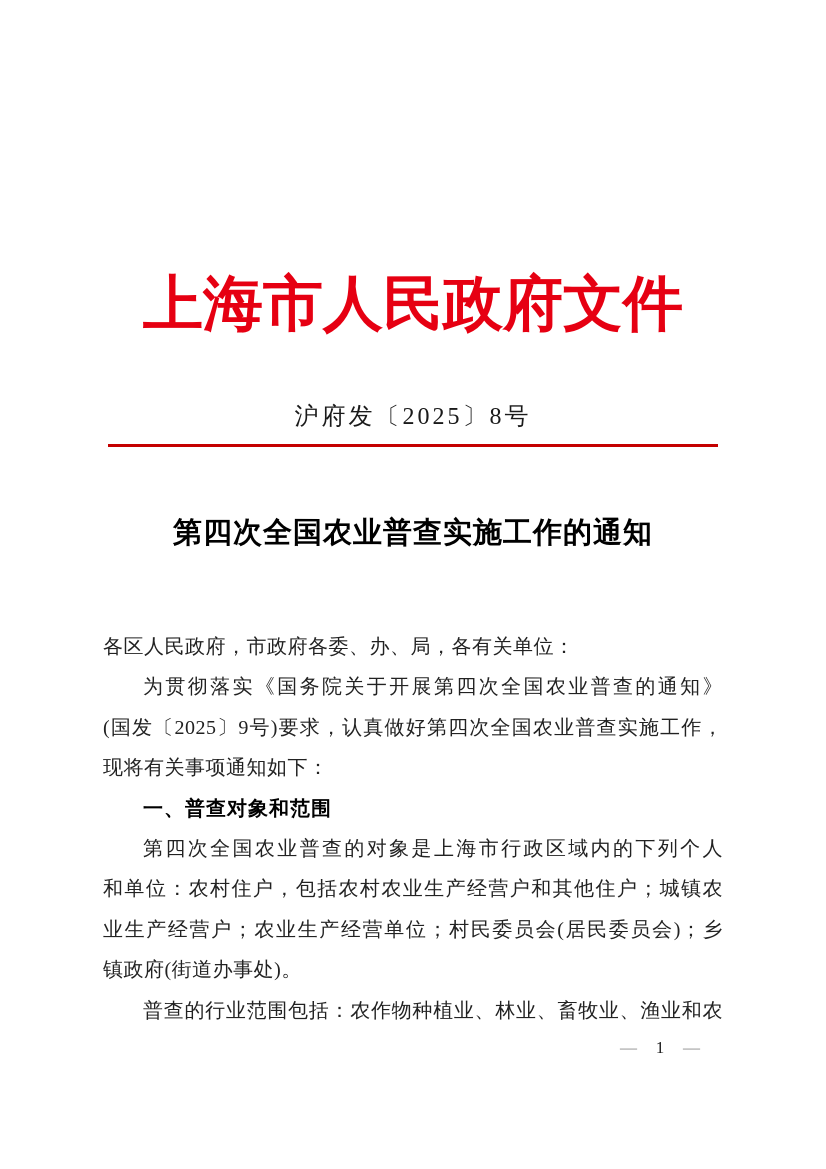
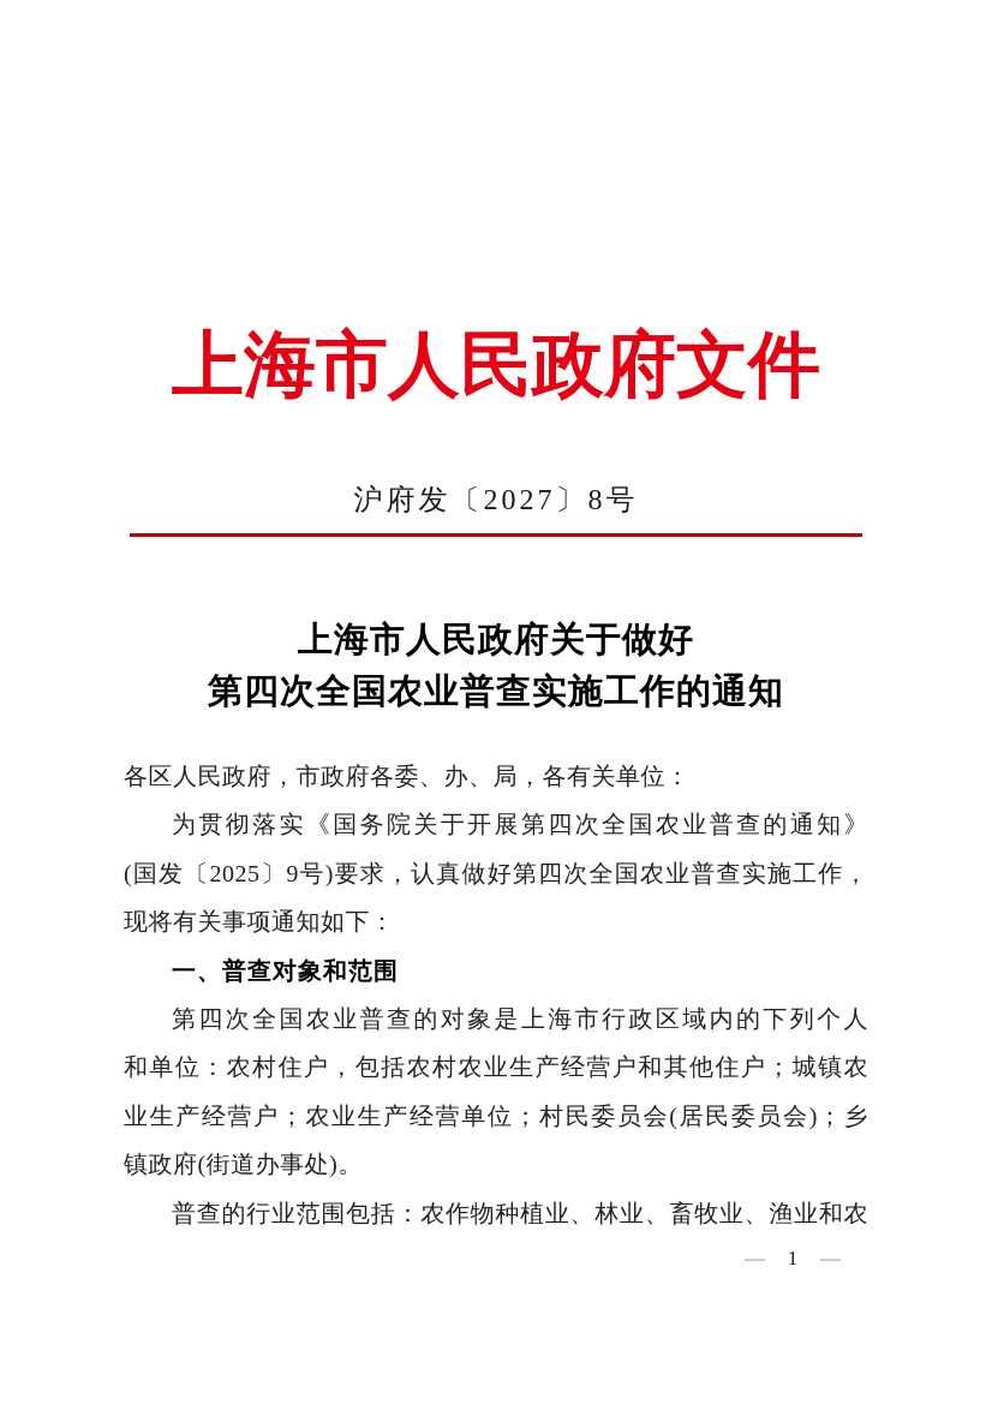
  上海市人民政府文件
- 沪府发〔2025〕8号
+ 沪府发〔2027〕8号
+ 上海市人民政府关于做好
  第四次全国农业普查实施工作的通知
  各区人民政府，市政府各委、办、局，各有关单位：
  为贯彻落实《国务院关于开展第四次全国农业普查的通知》
  (国发〔2025〕9号)要求，认真做好第四次全国农业普查实施工作，
  现将有关事项通知如下：
  一、普查对象和范围
  第四次全国农业普查的对象是上海市行政区域内的下列个人
  和单位：农村住户，包括农村农业生产经营户和其他住户；城镇农
  业生产经营户；农业生产经营单位；村民委员会(居民委员会)；乡
  镇政府(街道办事处)。
  普查的行业范围包括：农作物种植业、林业、畜牧业、渔业和农
  —
  1
  —
